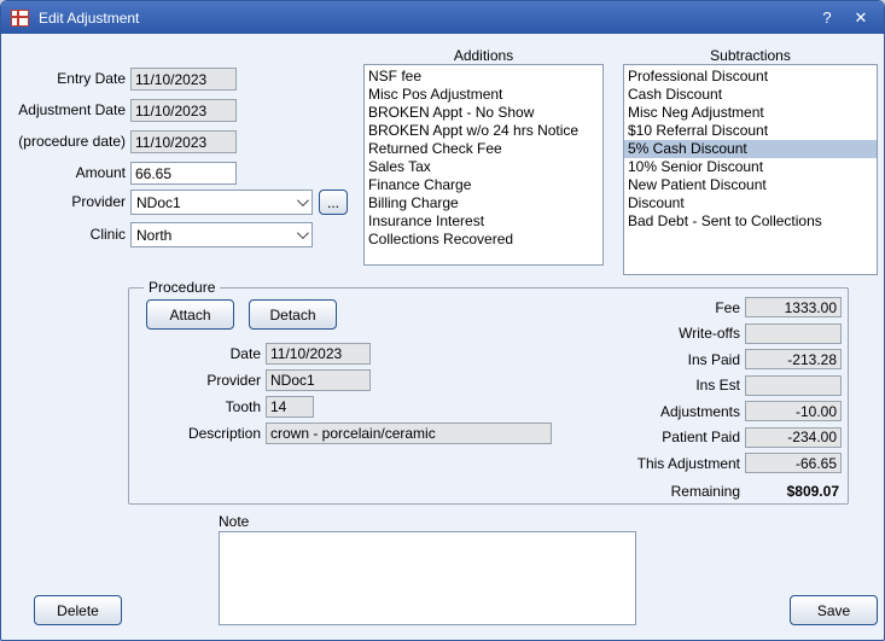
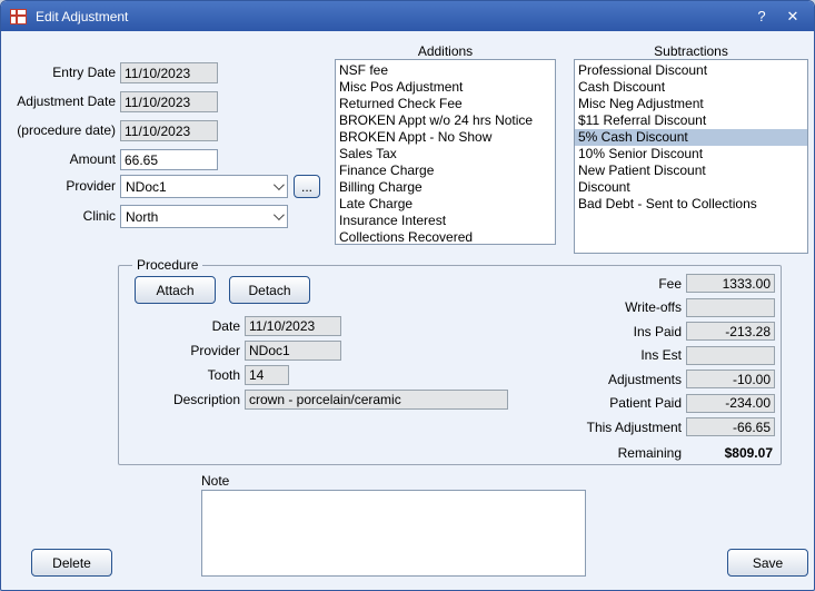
  Edit Adjustment
  ?
  ✕
  Entry Date
  11/10/2023
  Adjustment Date
  11/10/2023
  (procedure date)
  11/10/2023
  Amount
  66.65
  Provider
  NDoc1
  ...
  Clinic
  North
  Additions
  NSF fee
  Misc Pos Adjustment
- BROKEN Appt - No Show
+ Returned Check Fee
  BROKEN Appt w/o 24 hrs Notice
- Returned Check Fee
+ BROKEN Appt - No Show
  Sales Tax
  Finance Charge
  Billing Charge
+ Late Charge
  Insurance Interest
  Collections Recovered
  Subtractions
  Professional Discount
  Cash Discount
  Misc Neg Adjustment
- $10 Referral Discount
+ $11 Referral Discount
  5% Cash Discount
  10% Senior Discount
  New Patient Discount
  Discount
  Bad Debt - Sent to Collections
  Procedure
  Attach
  Detach
  Date
  11/10/2023
  Provider
  NDoc1
  Tooth
  14
  Description
  crown - porcelain/ceramic
  Fee
  1333.00
  Write-offs
  Ins Paid
  -213.28
  Ins Est
  Adjustments
  -10.00
  Patient Paid
  -234.00
  This Adjustment
  -66.65
  Remaining
  $809.07
  Note
  Delete
  Save
